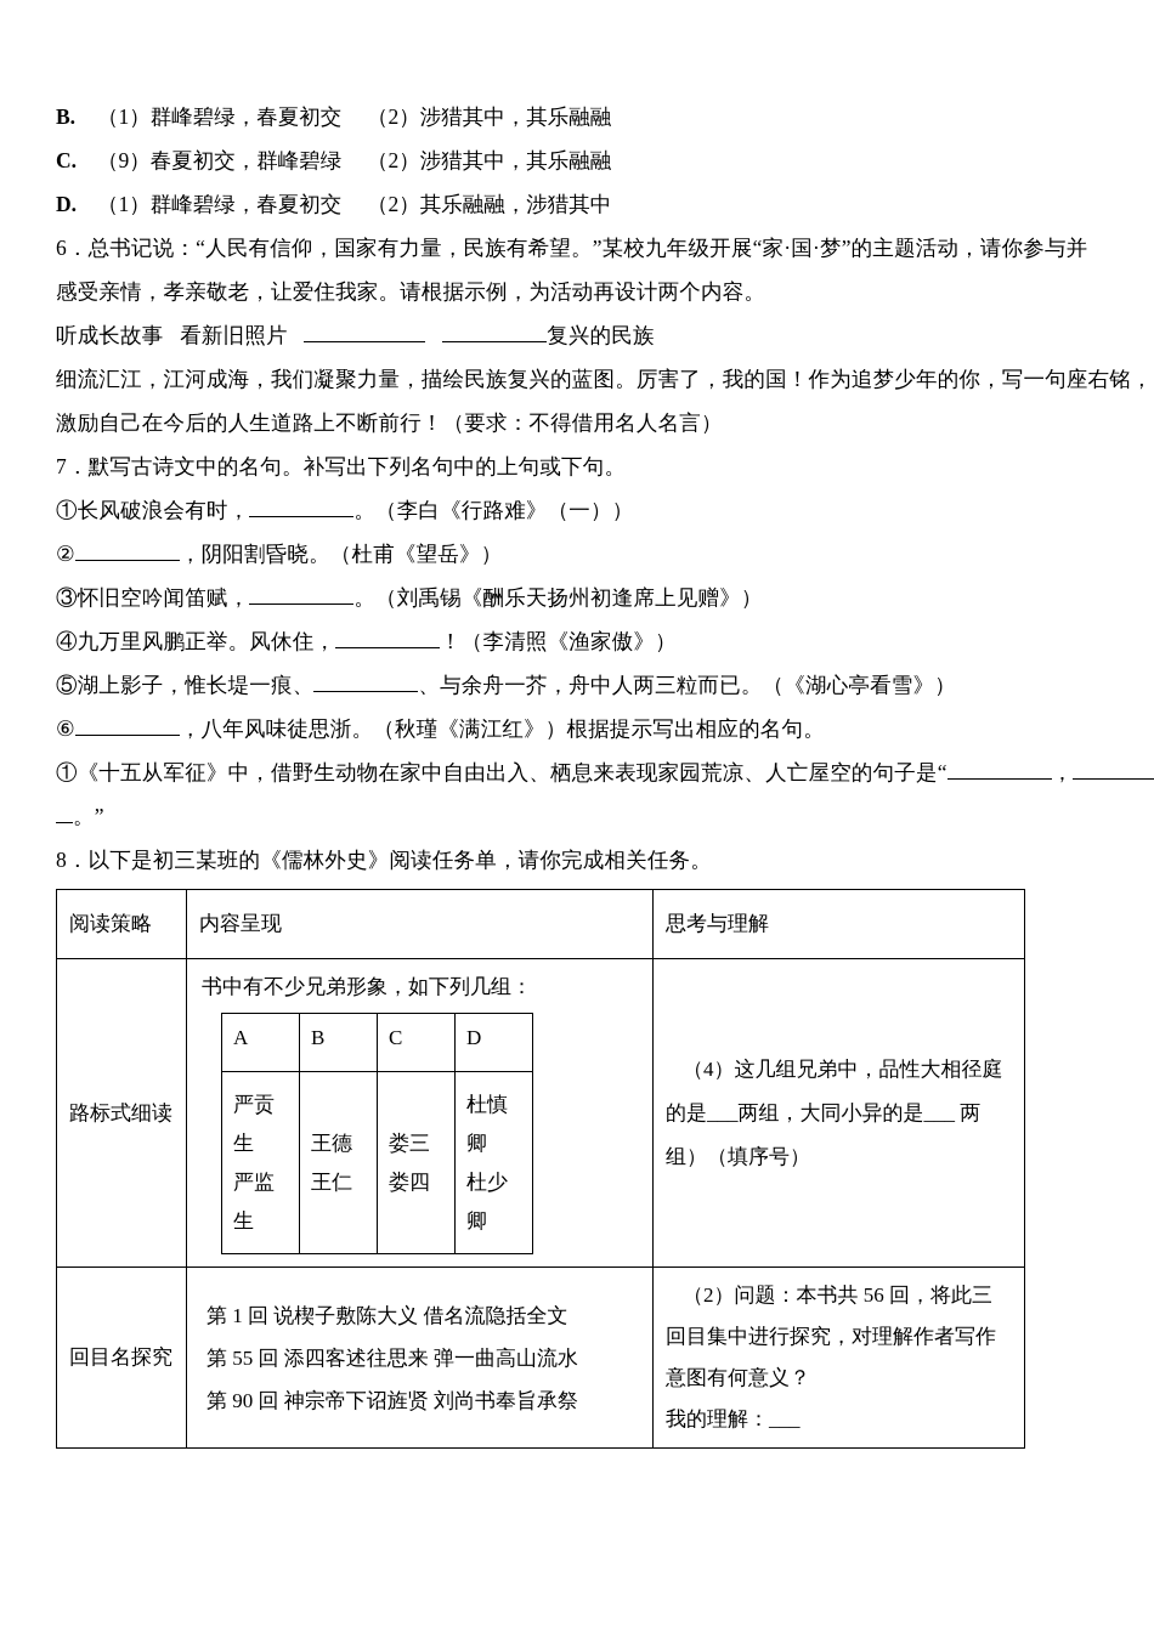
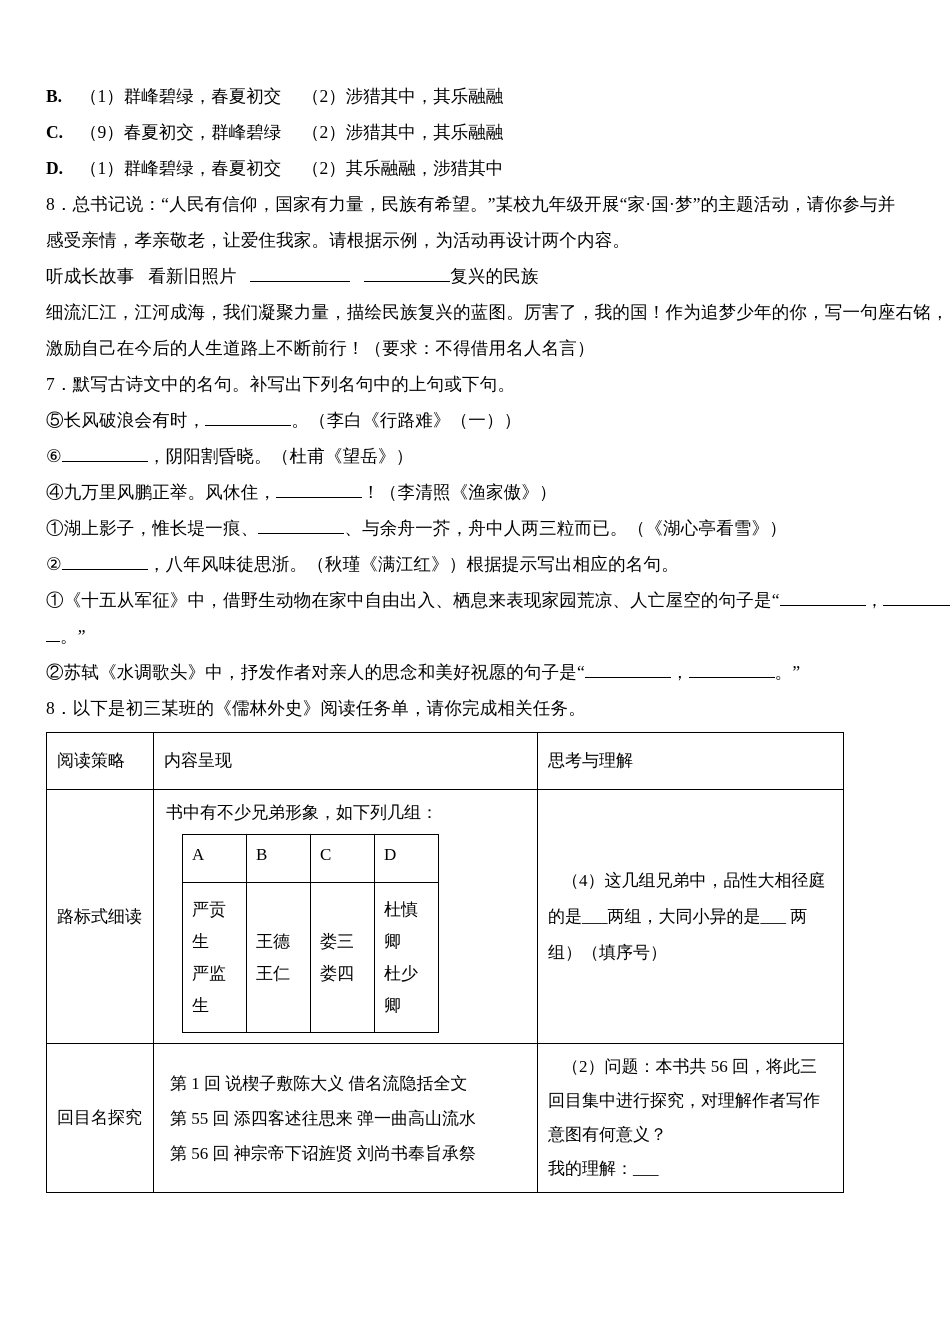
  B. （1）群峰碧绿，春夏初交 （2）涉猎其中，其乐融融
  C. （9）春夏初交，群峰碧绿 （2）涉猎其中，其乐融融
  D. （1）群峰碧绿，春夏初交 （2）其乐融融，涉猎其中
- 6．总书记说：“人民有信仰，国家有力量，民族有希望。”某校九年级开展“家·国·梦”的主题活动，请你参与并
+ 8．总书记说：“人民有信仰，国家有力量，民族有希望。”某校九年级开展“家·国·梦”的主题活动，请你参与并
  感受亲情，孝亲敬老，让爱住我家。请根据示例，为活动再设计两个内容。
  听成长故事 看新旧照片 复兴的民族
  细流汇江，江河成海，我们凝聚力量，描绘民族复兴的蓝图。厉害了，我的国！作为追梦少年的你，写一句座右铭，
  激励自己在今后的人生道路上不断前行！（要求：不得借用名人名言）
  7．默写古诗文中的名句。补写出下列名句中的上句或下句。
- ①长风破浪会有时， 。（李白《行路难》（一））
+ ⑤长风破浪会有时， 。（李白《行路难》（一））
- ② ，阴阳割昏晓。（杜甫《望岳》）
+ ⑥ ，阴阳割昏晓。（杜甫《望岳》）
- ③怀旧空吟闻笛赋， 。（刘禹锡《酬乐天扬州初逢席上见赠》）
  ④九万里风鹏正举。风休住， ！（李清照《渔家傲》）
- ⑤湖上影子，惟长堤一痕、 、与余舟一芥，舟中人两三粒而已。（《湖心亭看雪》）
+ ①湖上影子，惟长堤一痕、 、与余舟一芥，舟中人两三粒而已。（《湖心亭看雪》）
- ⑥ ，八年风味徒思浙。（秋瑾《满江红》）根据提示写出相应的名句。
+ ② ，八年风味徒思浙。（秋瑾《满江红》）根据提示写出相应的名句。
  ①《十五从军征》中，借野生动物在家中自由出入、栖息来表现家园荒凉、人亡屋空的句子是“ ，
  。”
+ ②苏轼《水调歌头》中，抒发作者对亲人的思念和美好祝愿的句子是“ ， 。”
  8．以下是初三某班的《儒林外史》阅读任务单，请你完成相关任务。
  阅读策略	内容呈现	思考与理解
  路标式细读	书中有不少兄弟形象，如下列几组：
  A	B	C	D
  严贡生 严监生	王德 王仁	娄三 娄四	杜慎卿 杜少卿
  		（4）这几组兄弟中，品性大相径庭 的是___两组，大同小异的是___ 两 组）（填序号）
- 回目名探究	第 1 回 说楔子敷陈大义 借名流隐括全文 第 55 回 添四客述往思来 弹一曲高山流水 第 90 回 神宗帝下诏旌贤 刘尚书奉旨承祭	（2）问题：本书共 56 回，将此三 回目集中进行探究，对理解作者写作 意图有何意义？ 我的理解：___
+ 回目名探究	第 1 回 说楔子敷陈大义 借名流隐括全文 第 55 回 添四客述往思来 弹一曲高山流水 第 56 回 神宗帝下诏旌贤 刘尚书奉旨承祭	（2）问题：本书共 56 回，将此三 回目集中进行探究，对理解作者写作 意图有何意义？ 我的理解：___
